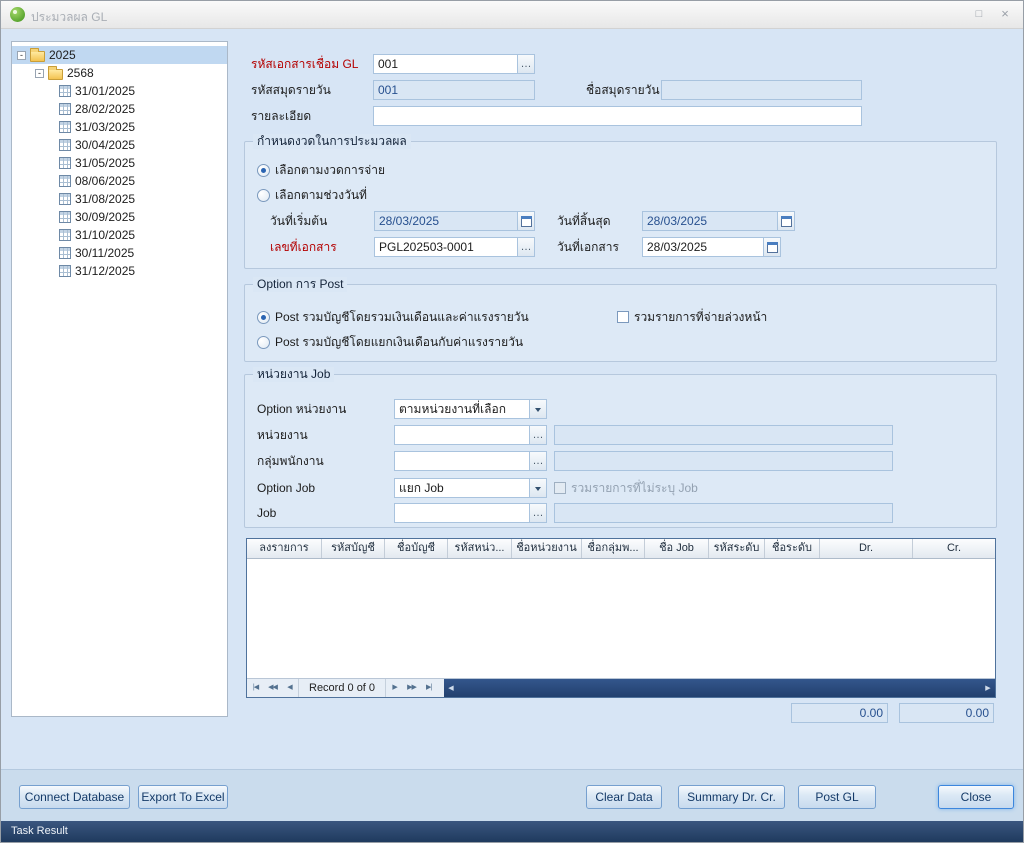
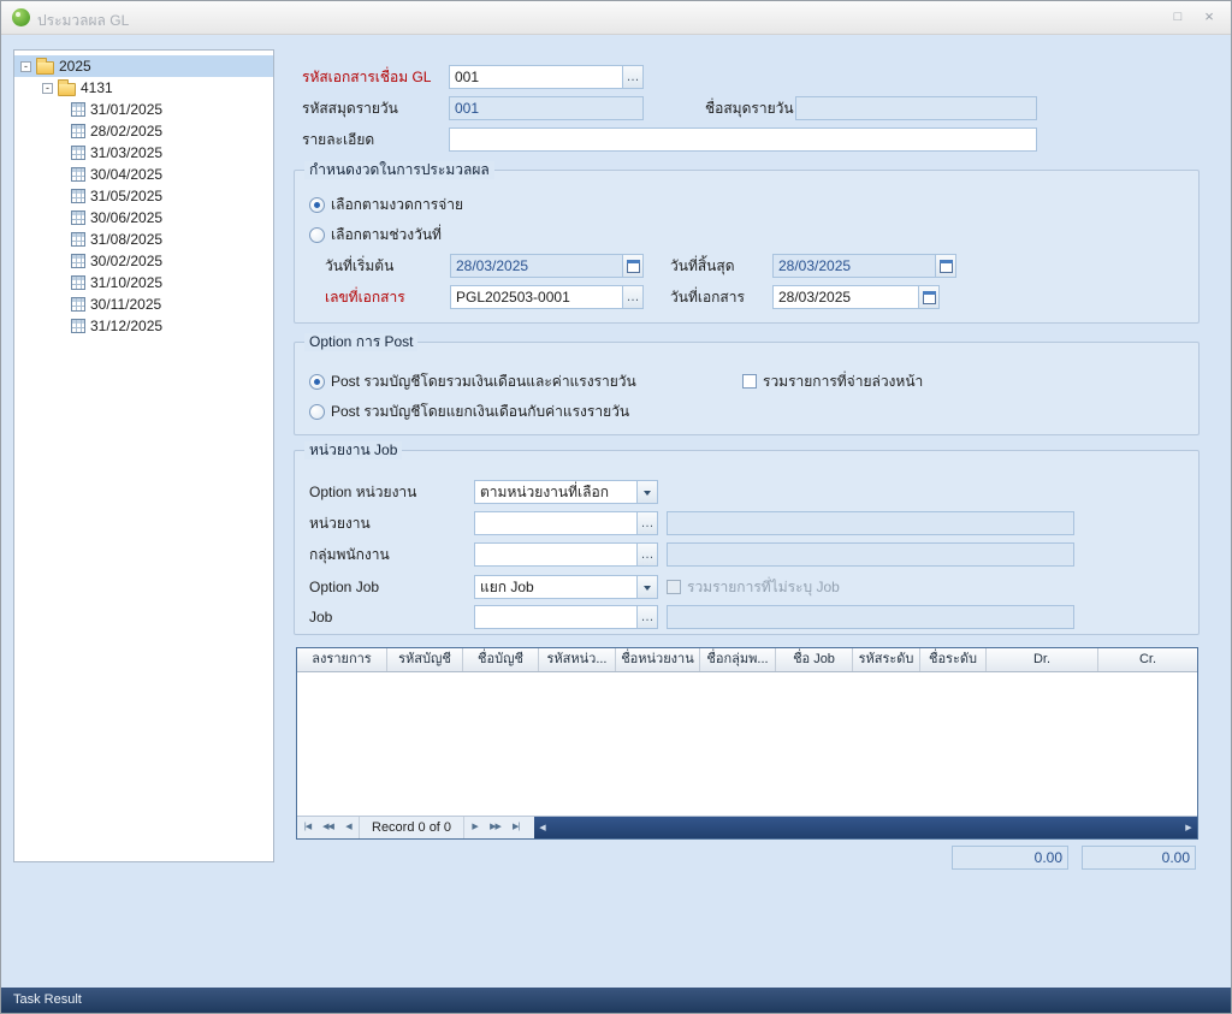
  ประมวลผล GL
  □
  ×
  -
  2025
  -
- 2568
+ 4131
  31/01/2025
  28/02/2025
  31/03/2025
  30/04/2025
  31/05/2025
- 08/06/2025
+ 30/06/2025
  31/08/2025
- 30/09/2025
+ 30/02/2025
  31/10/2025
  30/11/2025
  31/12/2025
  รหัสเอกสารเชื่อม GL
  001
  …
  รหัสสมุดรายวัน
  001
  ชื่อสมุดรายวัน
  รายละเอียด
  กำหนดงวดในการประมวลผล
  เลือกตามงวดการจ่าย
  เลือกตามช่วงวันที่
  วันที่เริ่มต้น
  28/03/2025
  วันที่สิ้นสุด
  28/03/2025
  เลขที่เอกสาร
  PGL202503-0001
  …
  วันที่เอกสาร
  28/03/2025
  Option การ Post
  Post รวมบัญชีโดยรวมเงินเดือนและค่าแรงรายวัน
  Post รวมบัญชีโดยแยกเงินเดือนกับค่าแรงรายวัน
  รวมรายการที่จ่ายล่วงหน้า
  หน่วยงาน Job
  Option หน่วยงาน
  ตามหน่วยงานที่เลือก
  หน่วยงาน
  …
  กลุ่มพนักงาน
  …
  Option Job
  แยก Job
  รวมรายการที่ไม่ระบุ Job
  Job
  …
  ลงรายการ
  รหัสบัญชี
  ชื่อบัญชี
  รหัสหน่ว...
  ชื่อหน่วยงาน
  ชื่อกลุ่มพ...
  ชื่อ Job
  รหัสระดับ
  ชื่อระดับ
  Dr.
  Cr.
  Record 0 of 0
  0.00
  0.00
- Connect Database
- Export To Excel
- Clear Data
- Summary Dr. Cr.
- Post GL
- Close
  Task Result
